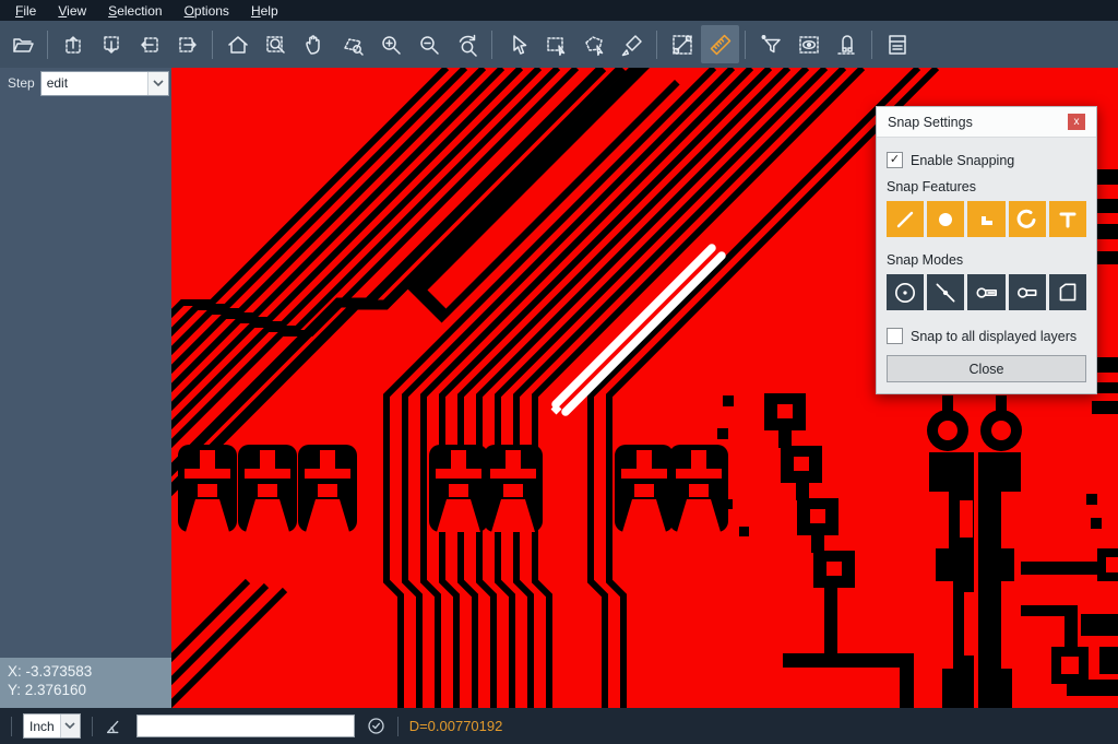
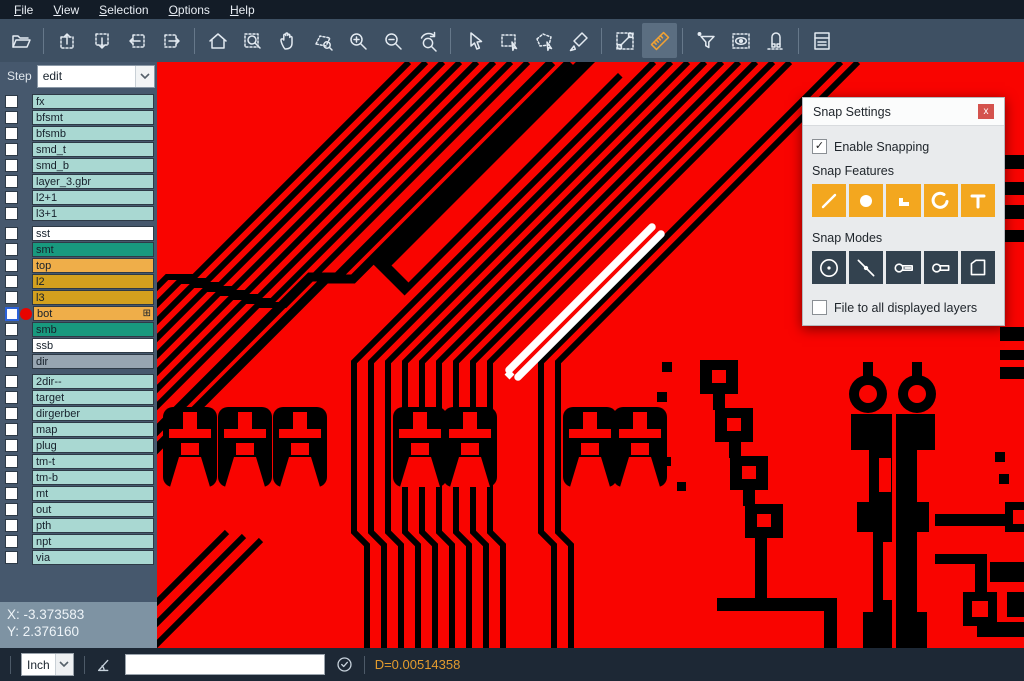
  File
  View
  Selection
  Options
  Help
  Step
  edit
+ fx
+ bfsmt
+ bfsmb
+ smd_t
+ smd_b
+ layer_3.gbr
+ l2+1
+ l3+1
+ sst
+ smt
+ top
+ l2
+ l3
+ bot
+ ⊞
+ smb
+ ssb
+ dir
+ 2dir--
+ target
+ dirgerber
+ map
+ plug
+ tm-t
+ tm-b
+ mt
+ out
+ pth
+ npt
+ via
  X: -3.373583
  Y: 2.376160
  Snap Settings
  x
  ✓
  Enable Snapping
  Snap Features
  Snap Modes
- Snap to all displayed layers
+ File to all displayed layers
- Close
  Inch
- D=0.00770192
+ D=0.00514358
